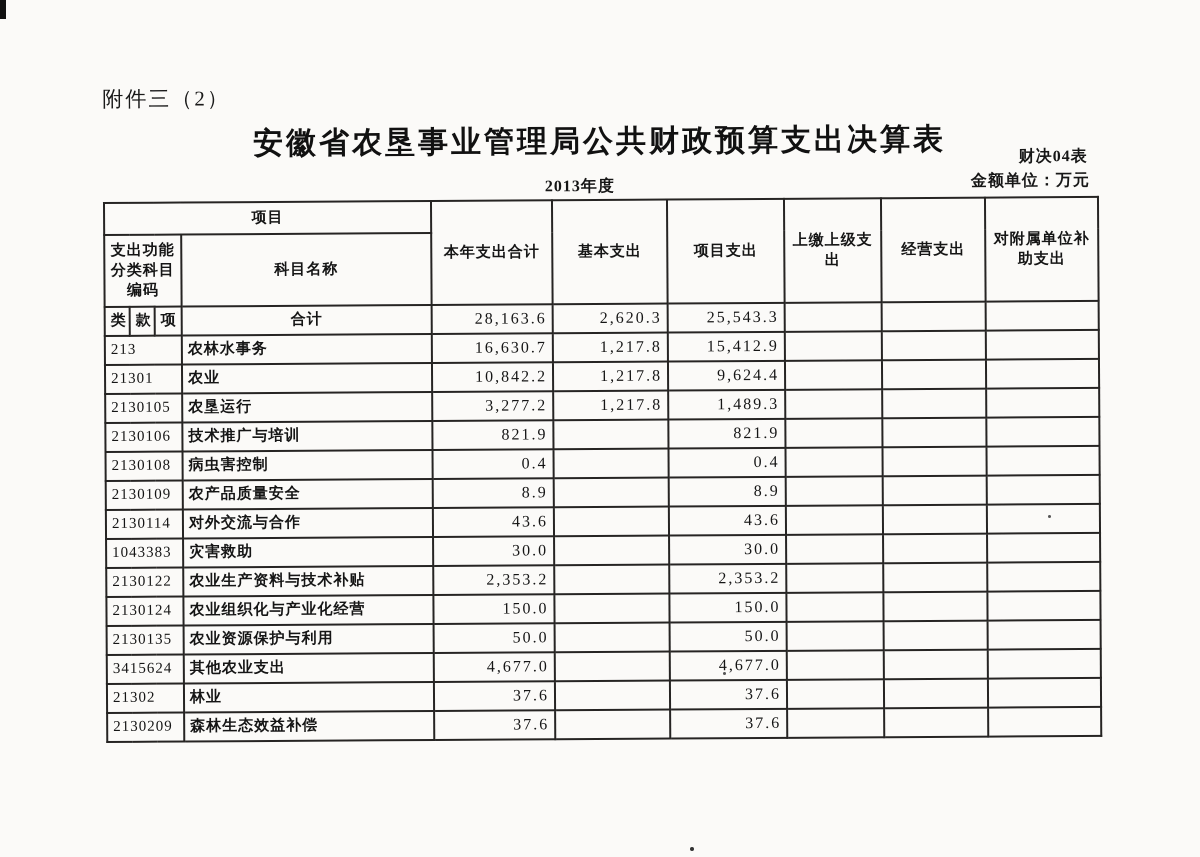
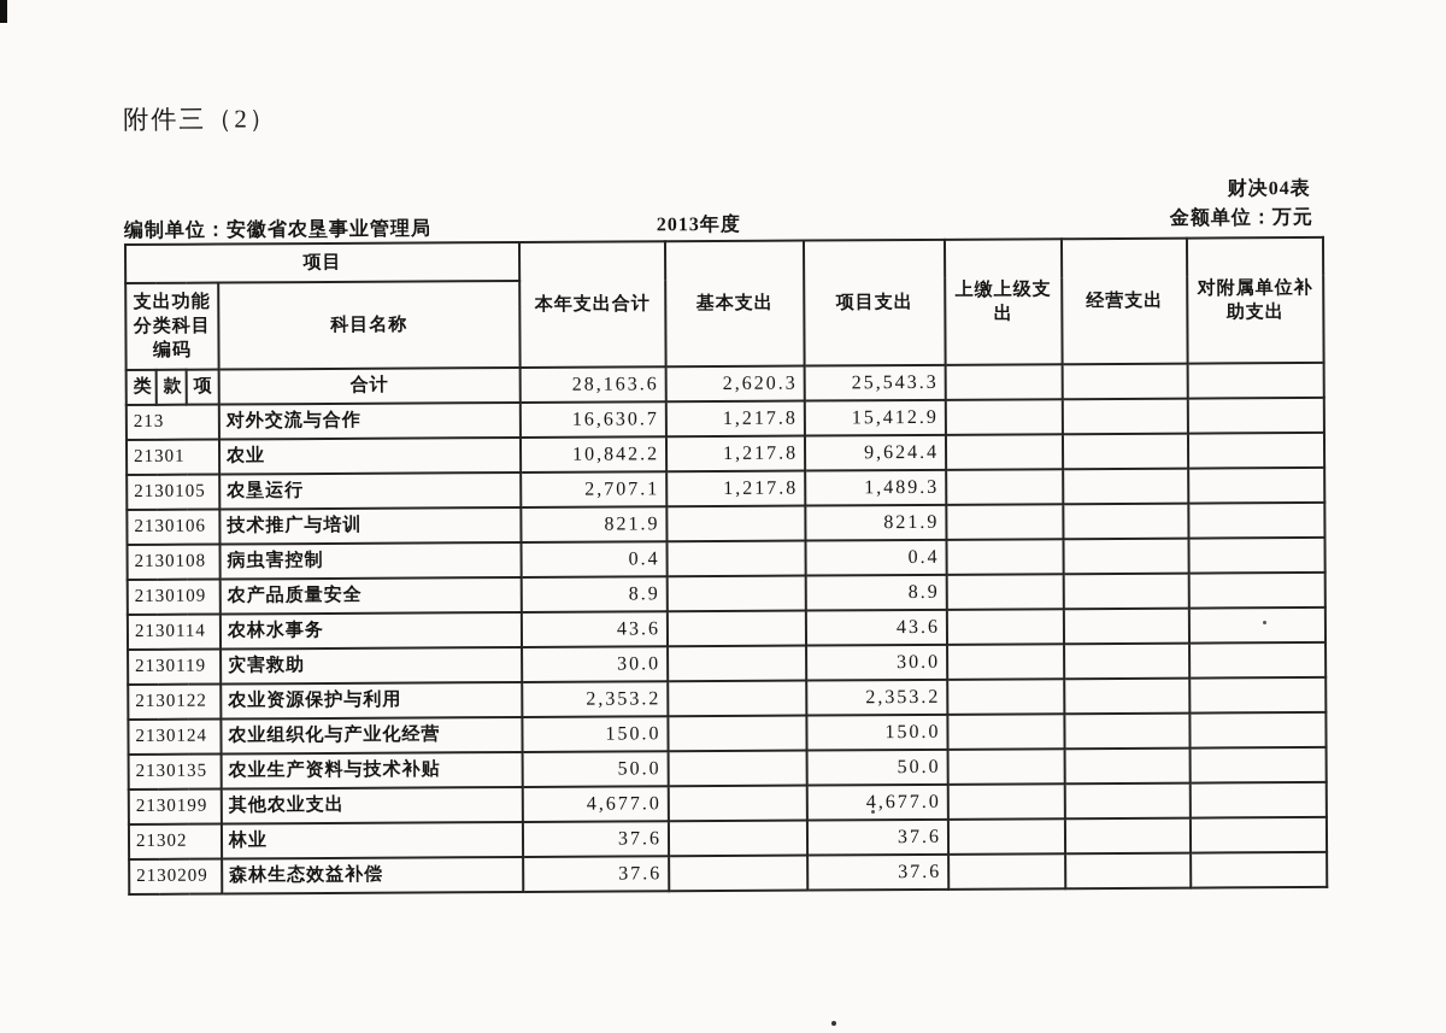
  附件三（2）
- 安徽省农垦事业管理局公共财政预算支出决算表
  财决04表
  金额单位：万元
+ 编制单位：安徽省农垦事业管理局
  2013年度
  项目	本年支出合计	基本支出	项目支出	上缴上级支出	经营支出	对附属单位补助支出
  支出功能分类科目编码	科目名称
  类	款	项	合计	28,163.6	2,620.3	25,543.3
- 213	农林水事务	16,630.7	1,217.8	15,412.9
+ 213	对外交流与合作	16,630.7	1,217.8	15,412.9
  21301	农业	10,842.2	1,217.8	9,624.4
- 2130105	农垦运行	3,277.2	1,217.8	1,489.3
+ 2130105	农垦运行	2,707.1	1,217.8	1,489.3
  2130106	技术推广与培训	821.9		821.9
  2130108	病虫害控制	0.4		0.4
  2130109	农产品质量安全	8.9		8.9
- 2130114	对外交流与合作	43.6		43.6
+ 2130114	农林水事务	43.6		43.6
- 1043383	灾害救助	30.0		30.0
+ 2130119	灾害救助	30.0		30.0
- 2130122	农业生产资料与技术补贴	2,353.2		2,353.2
+ 2130122	农业资源保护与利用	2,353.2		2,353.2
  2130124	农业组织化与产业化经营	150.0		150.0
- 2130135	农业资源保护与利用	50.0		50.0
+ 2130135	农业生产资料与技术补贴	50.0		50.0
- 3415624	其他农业支出	4,677.0		4,677.0
+ 2130199	其他农业支出	4,677.0		4,677.0
  21302	林业	37.6		37.6
  2130209	森林生态效益补偿	37.6		37.6
